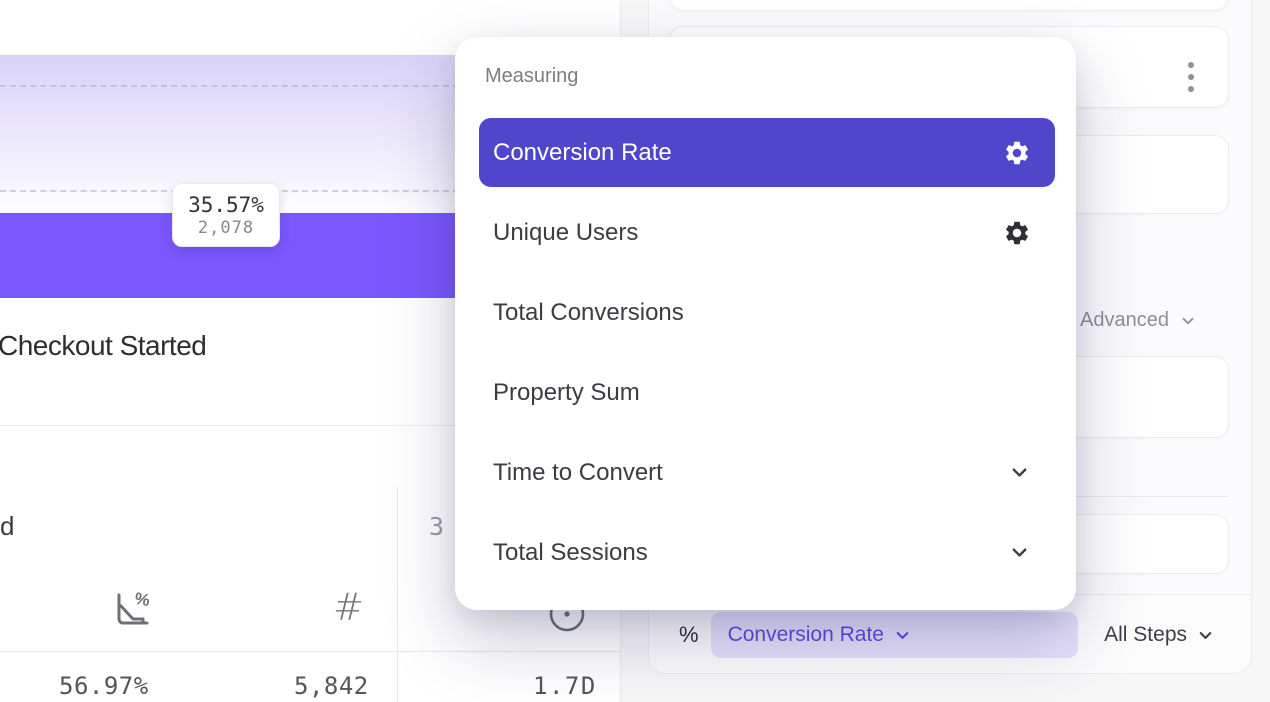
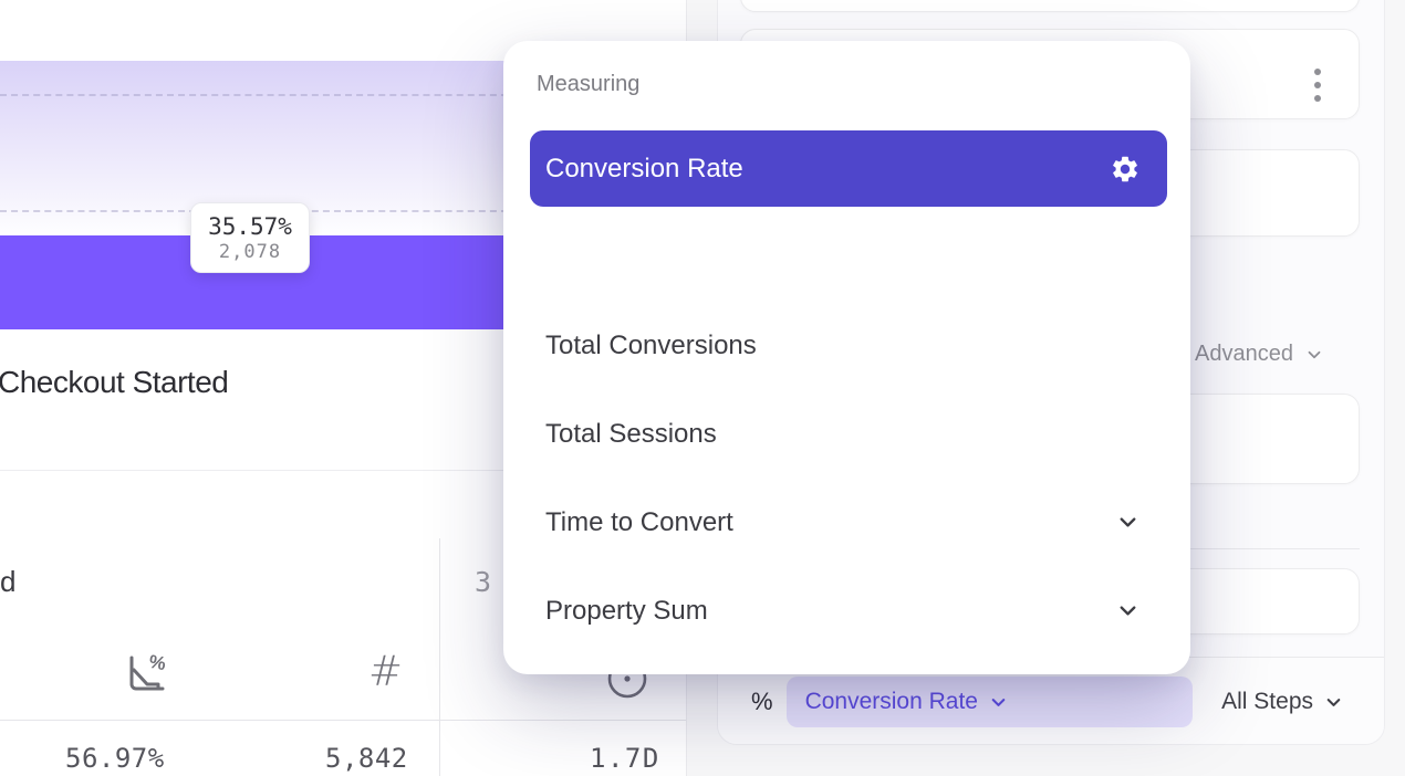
  35.57%
  2,078
  Checkout Started
  d
  3
  #
  56.97%
  5,842
  1.7D
  Advanced
  %
  Conversion Rate
  All Steps
  Measuring
  Conversion Rate
- Unique Users
  Total Conversions
- Property Sum
+ Total Sessions
  Time to Convert
- Total Sessions
+ Property Sum
